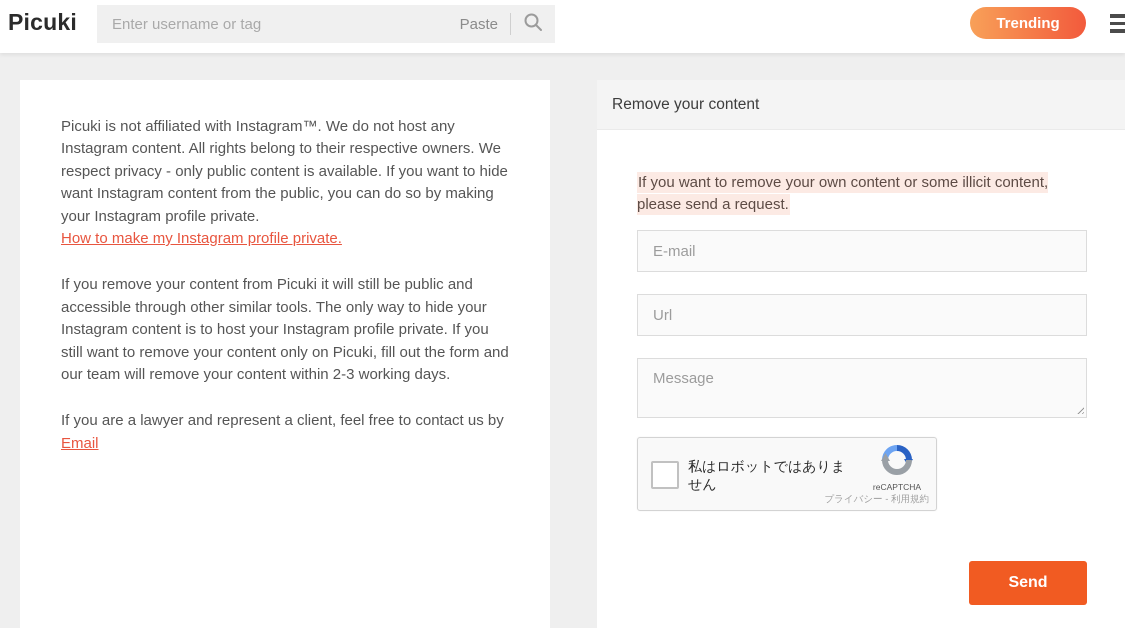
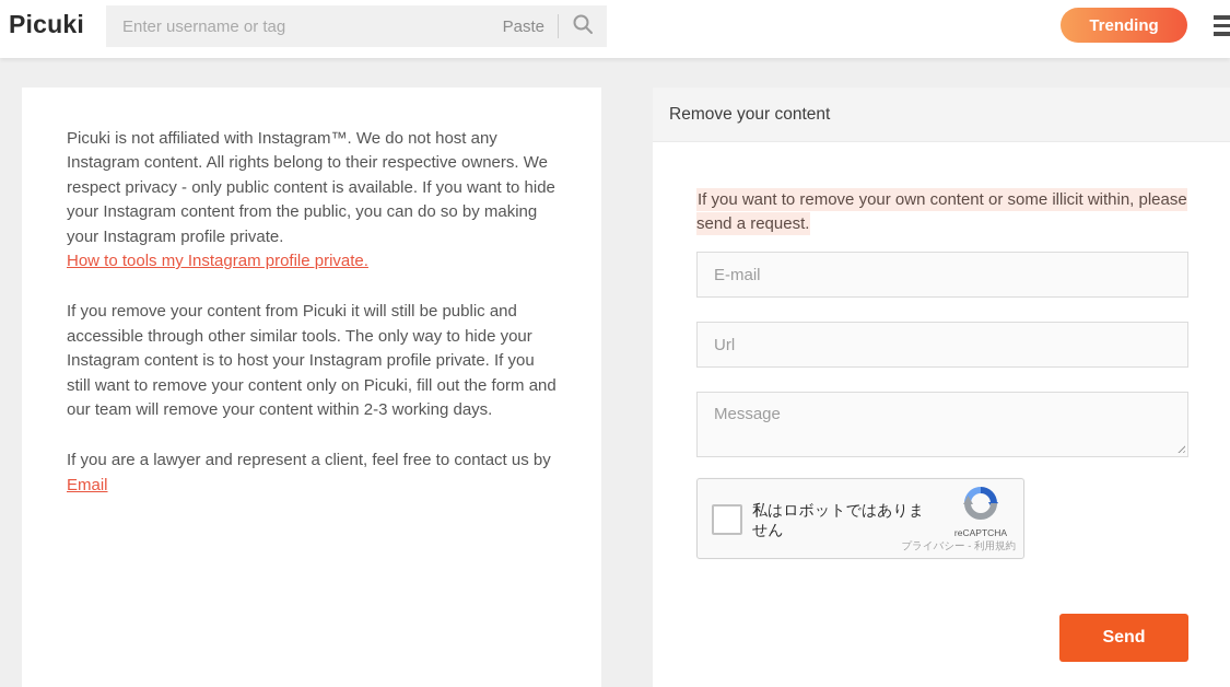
  Picuki
  Enter username or tag
  Paste
  Trending
- Picuki is not affiliated with Instagram™. We do not host any Instagram content. All rights belong to their respective owners. We respect privacy - only public content is available. If you want to hide want Instagram content from the public, you can do so by making your Instagram profile private.
+ Picuki is not affiliated with Instagram™. We do not host any Instagram content. All rights belong to their respective owners. We respect privacy - only public content is available. If you want to hide your Instagram content from the public, you can do so by making your Instagram profile private.
- How to make my Instagram profile private.
+ How to tools my Instagram profile private.
  If you remove your content from Picuki it will still be public and accessible through other similar tools. The only way to hide your Instagram content is to host your Instagram profile private. If you still want to remove your content only on Picuki, fill out the form and our team will remove your content within 2-3 working days.
  If you are a lawyer and represent a client, feel free to contact us by Email
  Remove your content
- If you want to remove your own content or some illicit content, please send a request.
+ If you want to remove your own content or some illicit within, please send a request.
  E-mail
  Url
  Message
  私はロボットではありません
  reCAPTCHA
  プライバシー - 利用規約
  Send
